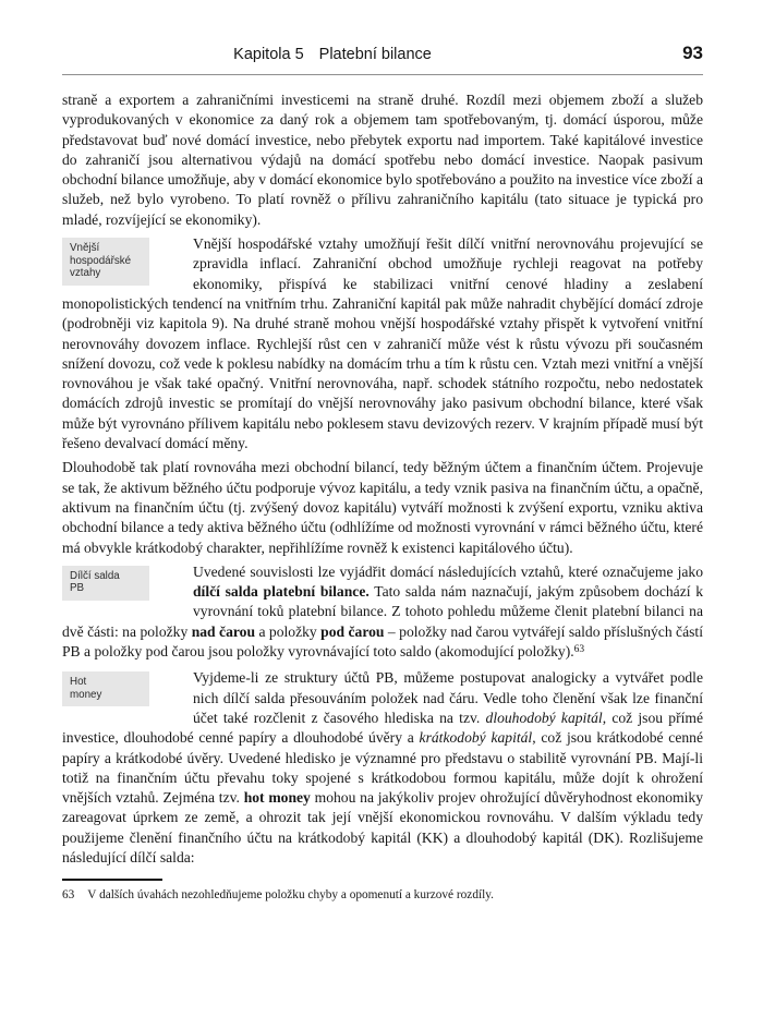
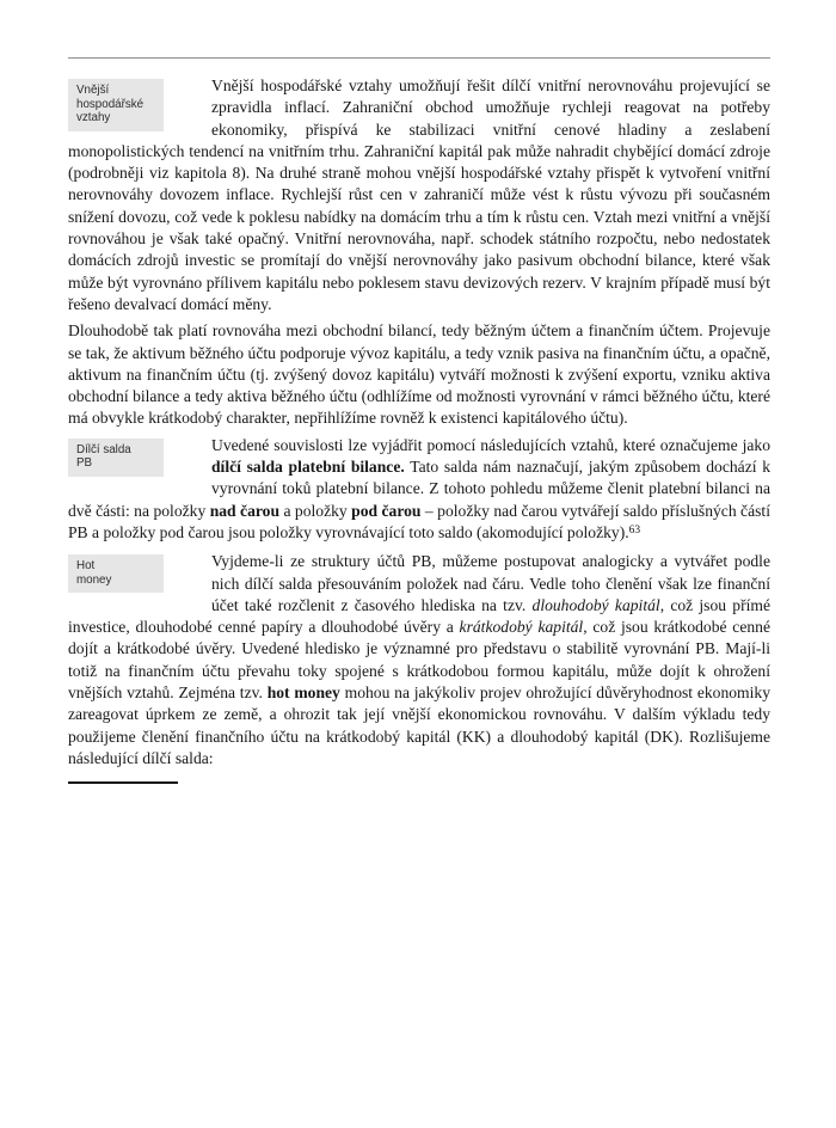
- Kapitola 5 Platební bilance
- 93
- straně a exportem a zahraničními investicemi na straně druhé. Rozdíl mezi objemem zboží a služeb vyprodukovaných v ekonomice za daný rok a objemem tam spotřebovaným, tj. domácí úsporou, může představovat buď nové domácí investice, nebo přebytek exportu nad importem. Také kapitálové investice do zahraničí jsou alternativou výdajů na domácí spotřebu nebo domácí investice. Naopak pasivum obchodní bilance umožňuje, aby v domácí ekonomice bylo spotřebováno a použito na investice více zboží a služeb, než bylo vyrobeno. To platí rovněž o přílivu zahraničního kapitálu (tato situace je typická pro mladé, rozvíjející se ekonomiky).
  Vnější
  hospodářské
  vztahy
- Vnější hospodářské vztahy umožňují řešit dílčí vnitřní nerovnováhu projevující se zpravidla inflací. Zahraniční obchod umožňuje rychleji reagovat na potřeby ekonomiky, přispívá ke stabilizaci vnitřní cenové hladiny a zeslabení monopolistických tendencí na vnitřním trhu. Zahraniční kapitál pak může nahradit chybějící domácí zdroje (podrobněji viz kapitola 9). Na druhé straně mohou vnější hospodářské vztahy přispět k vytvoření vnitřní nerovnováhy dovozem inflace. Rychlejší růst cen v zahraničí může vést k růstu vývozu při současném snížení dovozu, což vede k poklesu nabídky na domácím trhu a tím k růstu cen. Vztah mezi vnitřní a vnější rovnováhou je však také opačný. Vnitřní nerovnováha, např. schodek státního rozpočtu, nebo nedostatek domácích zdrojů investic se promítají do vnější nerovnováhy jako pasivum obchodní bilance, které však může být vyrovnáno přílivem kapitálu nebo poklesem stavu devizových rezerv. V krajním případě musí být řešeno devalvací domácí měny.
+ Vnější hospodářské vztahy umožňují řešit dílčí vnitřní nerovnováhu projevující se zpravidla inflací. Zahraniční obchod umožňuje rychleji reagovat na potřeby ekonomiky, přispívá ke stabilizaci vnitřní cenové hladiny a zeslabení monopolistických tendencí na vnitřním trhu. Zahraniční kapitál pak může nahradit chybějící domácí zdroje (podrobněji viz kapitola 8). Na druhé straně mohou vnější hospodářské vztahy přispět k vytvoření vnitřní nerovnováhy dovozem inflace. Rychlejší růst cen v zahraničí může vést k růstu vývozu při současném snížení dovozu, což vede k poklesu nabídky na domácím trhu a tím k růstu cen. Vztah mezi vnitřní a vnější rovnováhou je však také opačný. Vnitřní nerovnováha, např. schodek státního rozpočtu, nebo nedostatek domácích zdrojů investic se promítají do vnější nerovnováhy jako pasivum obchodní bilance, které však může být vyrovnáno přílivem kapitálu nebo poklesem stavu devizových rezerv. V krajním případě musí být řešeno devalvací domácí měny.
  Dlouhodobě tak platí rovnováha mezi obchodní bilancí, tedy běžným účtem a finančním účtem. Projevuje se tak, že aktivum běžného účtu podporuje vývoz kapitálu, a tedy vznik pasiva na finančním účtu, a opačně, aktivum na finančním účtu (tj. zvýšený dovoz kapitálu) vytváří možnosti k zvýšení exportu, vzniku aktiva obchodní bilance a tedy aktiva běžného účtu (odhlížíme od možnosti vyrovnání v rámci běžného účtu, které má obvykle krátkodobý charakter, nepřihlížíme rovněž k existenci kapitálového účtu).
  Dílčí salda
  PB
- Uvedené souvislosti lze vyjádřit domácí následujících vztahů, které označujeme jako dílčí salda platební bilance. Tato salda nám naznačují, jakým způsobem dochází k vyrovnání toků platební bilance. Z tohoto pohledu můžeme členit platební bilanci na dvě části: na položky nad čarou a položky pod čarou – položky nad čarou vytvářejí saldo příslušných částí PB a položky pod čarou jsou položky vyrovnávající toto saldo (akomodující položky).63
+ Uvedené souvislosti lze vyjádřit pomocí následujících vztahů, které označujeme jako dílčí salda platební bilance. Tato salda nám naznačují, jakým způsobem dochází k vyrovnání toků platební bilance. Z tohoto pohledu můžeme členit platební bilanci na dvě části: na položky nad čarou a položky pod čarou – položky nad čarou vytvářejí saldo příslušných částí PB a položky pod čarou jsou položky vyrovnávající toto saldo (akomodující položky).63
  Hot
  money
- Vyjdeme-li ze struktury účtů PB, můžeme postupovat analogicky a vytvářet podle nich dílčí salda přesouváním položek nad čáru. Vedle toho členění však lze finanční účet také rozčlenit z časového hlediska na tzv. dlouhodobý kapitál, což jsou přímé investice, dlouhodobé cenné papíry a dlouhodobé úvěry a krátkodobý kapitál, což jsou krátkodobé cenné papíry a krátkodobé úvěry. Uvedené hledisko je významné pro představu o stabilitě vyrovnání PB. Mají-li totiž na finančním účtu převahu toky spojené s krátkodobou formou kapitálu, může dojít k ohrožení vnějších vztahů. Zejména tzv. hot money mohou na jakýkoliv projev ohrožující důvěryhodnost ekonomiky zareagovat úprkem ze země, a ohrozit tak její vnější ekonomickou rovnováhu. V dalším výkladu tedy použijeme členění finančního účtu na krátkodobý kapitál (KK) a dlouhodobý kapitál (DK). Rozlišujeme následující dílčí salda:
+ Vyjdeme-li ze struktury účtů PB, můžeme postupovat analogicky a vytvářet podle nich dílčí salda přesouváním položek nad čáru. Vedle toho členění však lze finanční účet také rozčlenit z časového hlediska na tzv. dlouhodobý kapitál, což jsou přímé investice, dlouhodobé cenné papíry a dlouhodobé úvěry a krátkodobý kapitál, což jsou krátkodobé cenné dojít a krátkodobé úvěry. Uvedené hledisko je významné pro představu o stabilitě vyrovnání PB. Mají-li totiž na finančním účtu převahu toky spojené s krátkodobou formou kapitálu, může dojít k ohrožení vnějších vztahů. Zejména tzv. hot money mohou na jakýkoliv projev ohrožující důvěryhodnost ekonomiky zareagovat úprkem ze země, a ohrozit tak její vnější ekonomickou rovnováhu. V dalším výkladu tedy použijeme členění finančního účtu na krátkodobý kapitál (KK) a dlouhodobý kapitál (DK). Rozlišujeme následující dílčí salda:
- 63 V dalších úvahách nezohledňujeme položku chyby a opomenutí a kurzové rozdíly.
